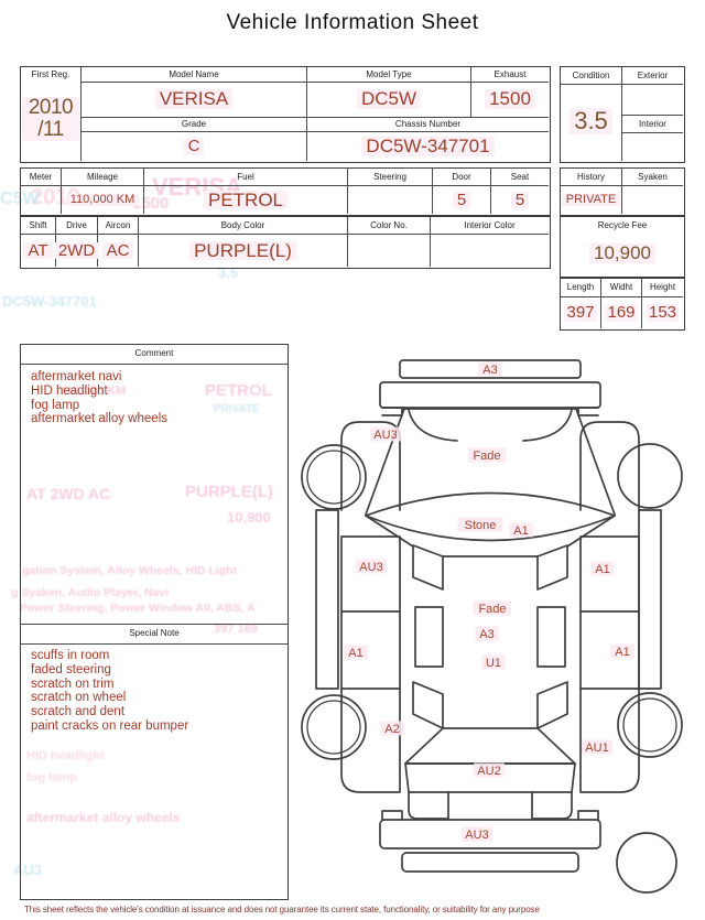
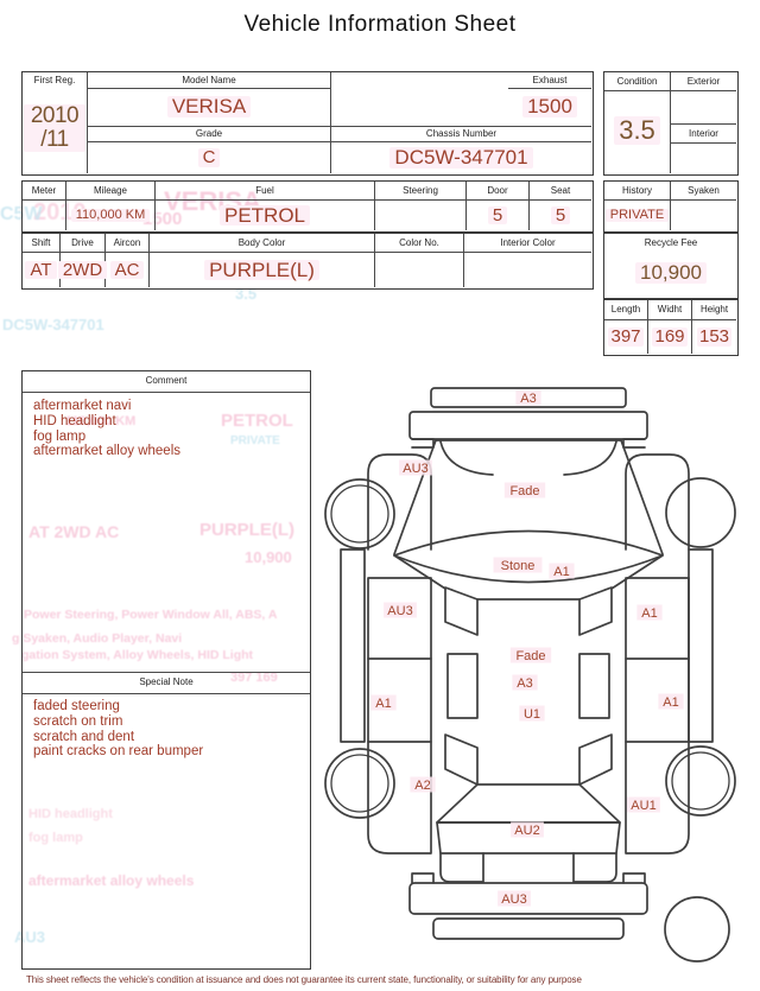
  VERISA
  500
  201
  C5W
  3.5
  DC5W-347701
  110,000 KM
  PETROL
  PRIVATE
  AT 2WD AC
  PURPLE(L)
  10,900
- gation System, Alloy Wheels, HID Light
+ Power Steering, Power Window All, ABS, A
  g Syaken, Audio Player, Navi
- Power Steering, Power Window All, ABS, A
+ gation System, Alloy Wheels, HID Light
  397 169
  HID headlight
  fog lamp
  aftermarket alloy wheels
  AU3
  Vehicle Information Sheet
  First Reg.
  2010 /11
  Model Name
  VERISA
  Grade
  C
- Model Type
- DC5W
  Exhaust
  1500
  Chassis Number
  DC5W-347701
  Condition
  3.5
  Exterior
  Interior
  Meter
  Mileage
  110,000 KM
  Fuel
  PETROL
  Steering
  Door
  5
  Seat
  5
  History
  PRIVATE
  Syaken
  Shift
  AT
  Drive
  2WD
  Aircon
  AC
  Body Color
  PURPLE(L)
  Color No.
  Interior Color
  Recycle Fee
  10,900
  Length
  397
  Widht
  169
  Height
  153
  Comment
  aftermarket navi
  HID headlight
  fog lamp
  aftermarket alloy wheels
  Special Note
- scuffs in room
  faded steering
  scratch on trim
- scratch on wheel
  scratch and dent
  paint cracks on rear bumper
  A3
  AU3
  Fade
  Stone
  A1
  AU3
  A1
  A1
  A1
  Fade
  A3
  U1
  A2
  AU1
  AU2
  AU3
  This sheet reflects the vehicle's condition at issuance and does not guarantee its current state, functionality, or suitability for any purpose
